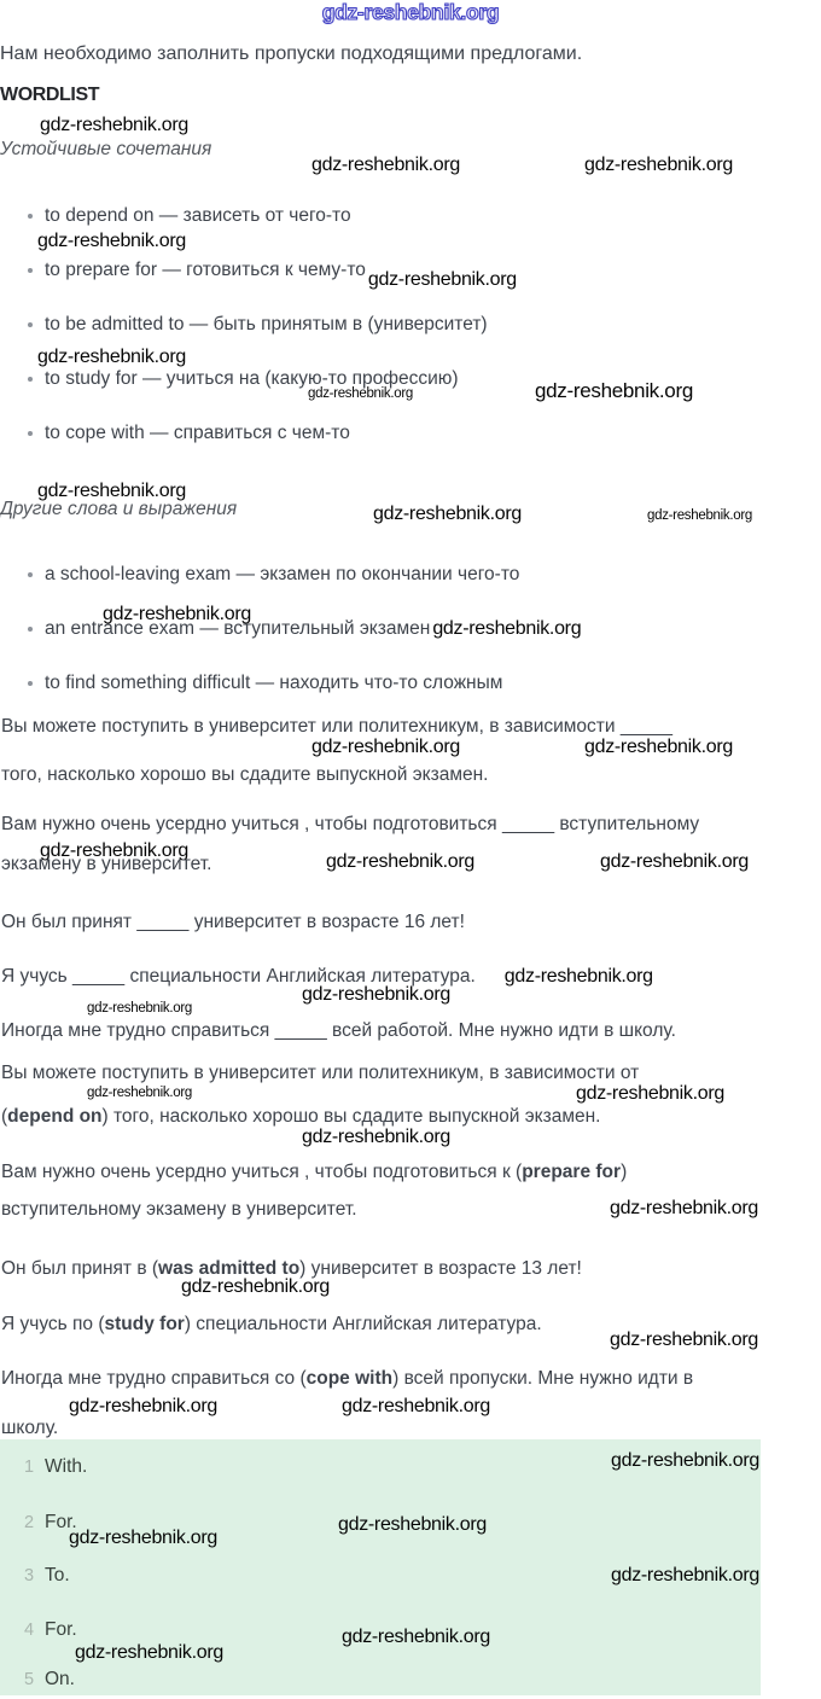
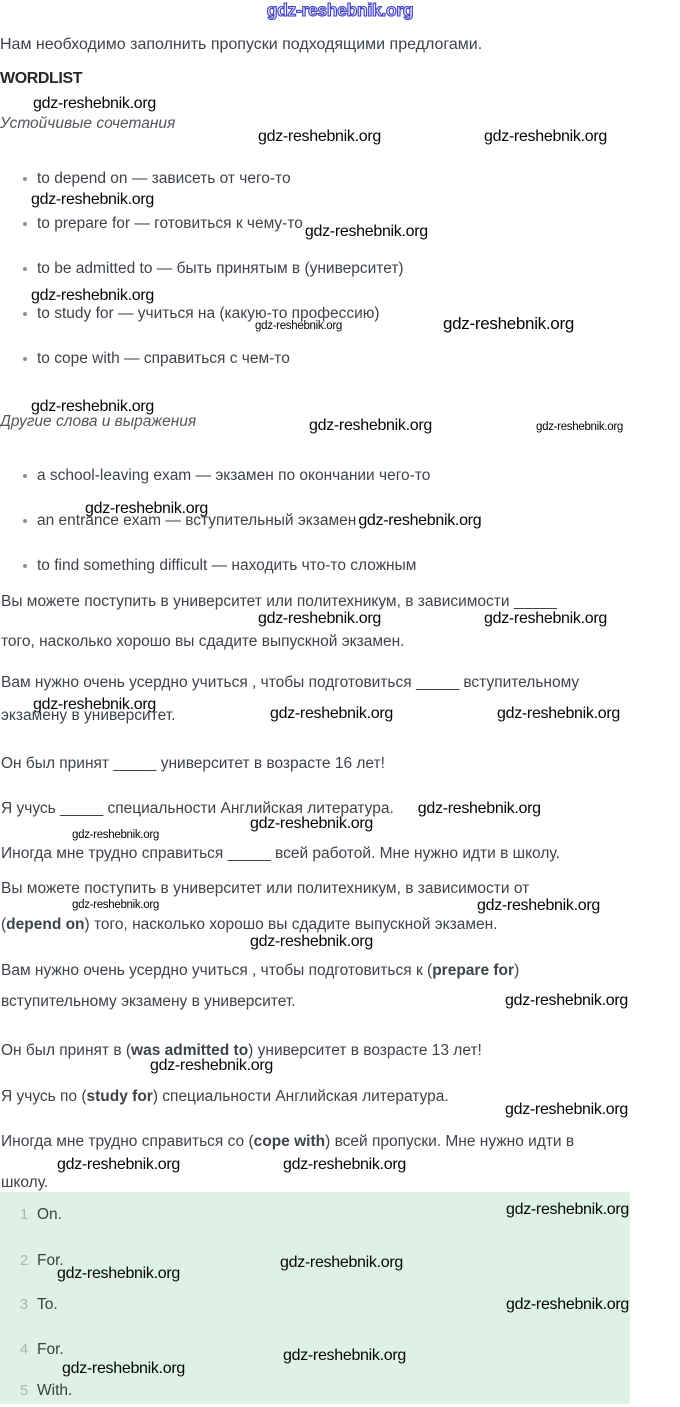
  gdz-reshebnik.org
  Нам необходимо заполнить пропуски подходящими предлогами.
  WORDLIST
  gdz-reshebnik.org
  Устойчивые сочетания
  gdz-reshebnik.org
  gdz-reshebnik.org
  to depend on — зависеть от чего-то
  gdz-reshebnik.org
  to prepare for — готовиться к чему-тоgdz-reshebnik.org
  to be admitted to — быть принятым в (университет)
  gdz-reshebnik.org
  to study for — учиться на (какую-то профессию)
  gdz-reshebnik.org
  gdz-reshebnik.org
  to cope with — справиться с чем-то
  gdz-reshebnik.org
  Другие слова и выражения
  gdz-reshebnik.org
  gdz-reshebnik.org
  a school-leaving exam — экзамен по окончании чего-то
  gdz-reshebnik.org
  an entrance exam — вступительный экзаменgdz-reshebnik.org
  to find something difficult — находить что-то сложным
  Вы можете поступить в университет или политехникум, в зависимости _____
  gdz-reshebnik.org
  gdz-reshebnik.org
  того, насколько хорошо вы сдадите выпускной экзамен.
  Вам нужно очень усердно учиться , чтобы подготовиться _____ вступительному
  gdz-reshebnik.org
  экзамену в университет.
  gdz-reshebnik.org
  gdz-reshebnik.org
  Он был принят _____ университет в возрасте 16 лет!
  Я учусь _____ специальности Английская литература. gdz-reshebnik.org
  gdz-reshebnik.org
  gdz-reshebnik.org
  Иногда мне трудно справиться _____ всей работой. Мне нужно идти в школу.
  Вы можете поступить в университет или политехникум, в зависимости от
  gdz-reshebnik.org
  gdz-reshebnik.org
  (depend on) того, насколько хорошо вы сдадите выпускной экзамен.
  gdz-reshebnik.org
  Вам нужно очень усердно учиться , чтобы подготовиться к (prepare for)
  вступительному экзамену в университет.
  gdz-reshebnik.org
  Он был принят в (was admitted to) университет в возрасте 13 лет!
  gdz-reshebnik.org
  Я учусь по (study for) специальности Английская литература.
  gdz-reshebnik.org
  Иногда мне трудно справиться со (cope with) всей пропуски. Мне нужно идти в
  gdz-reshebnik.org
  gdz-reshebnik.org
  школу.
- 1 With.
+ 1 On.
  gdz-reshebnik.org
  2 For.
  gdz-reshebnik.org
  gdz-reshebnik.org
  3 To.
  gdz-reshebnik.org
  4 For.
  gdz-reshebnik.org
  gdz-reshebnik.org
- 5 On.
+ 5 With.
